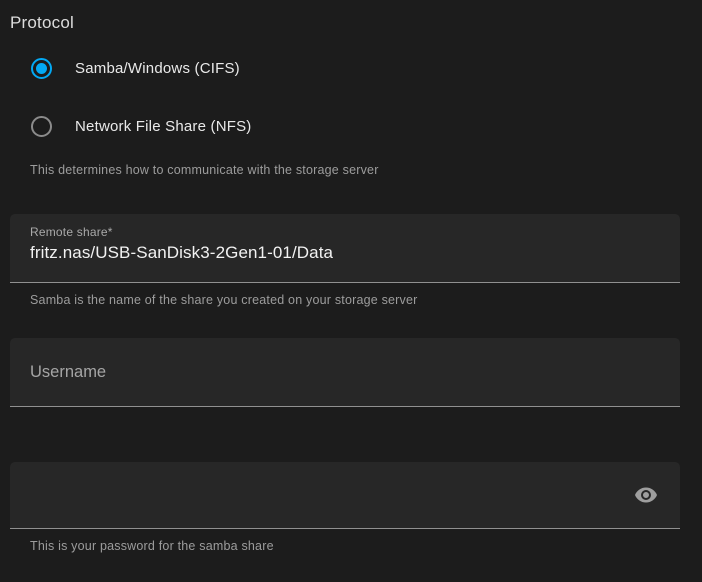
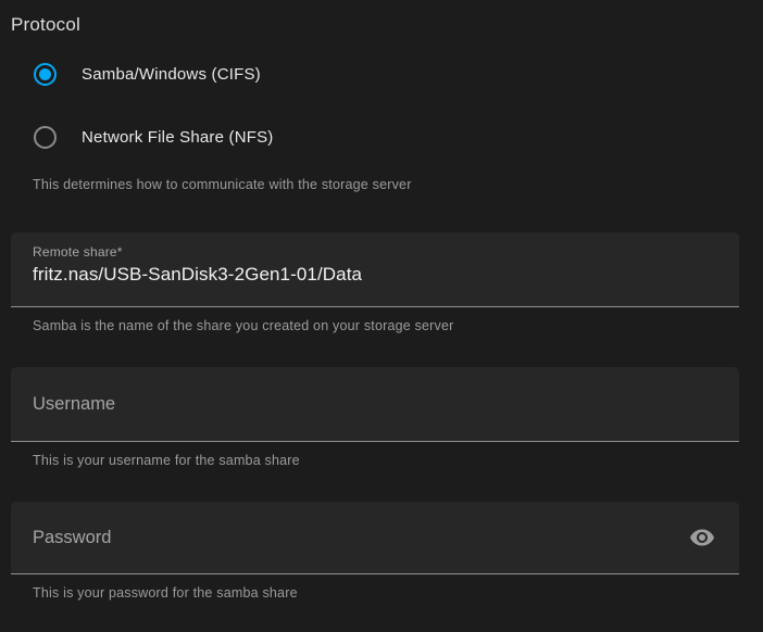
  Protocol
  Samba/Windows (CIFS)
  Network File Share (NFS)
  This determines how to communicate with the storage server
  Remote share*
  fritz.nas/USB-SanDisk3-2Gen1-01/Data
  Samba is the name of the share you created on your storage server
  Username
+ This is your username for the samba share
+ Password
  This is your password for the samba share
